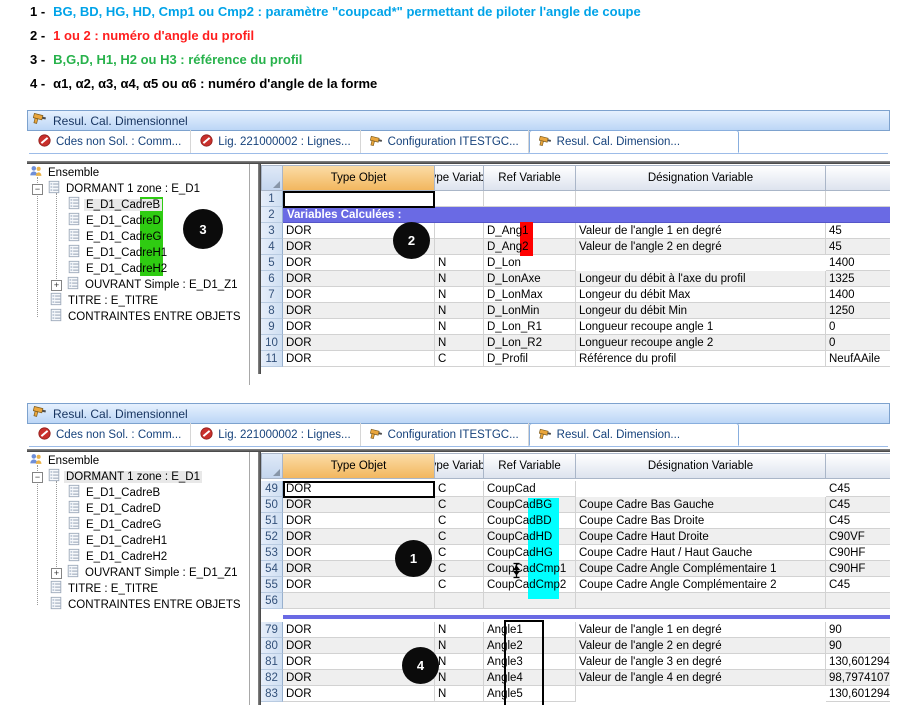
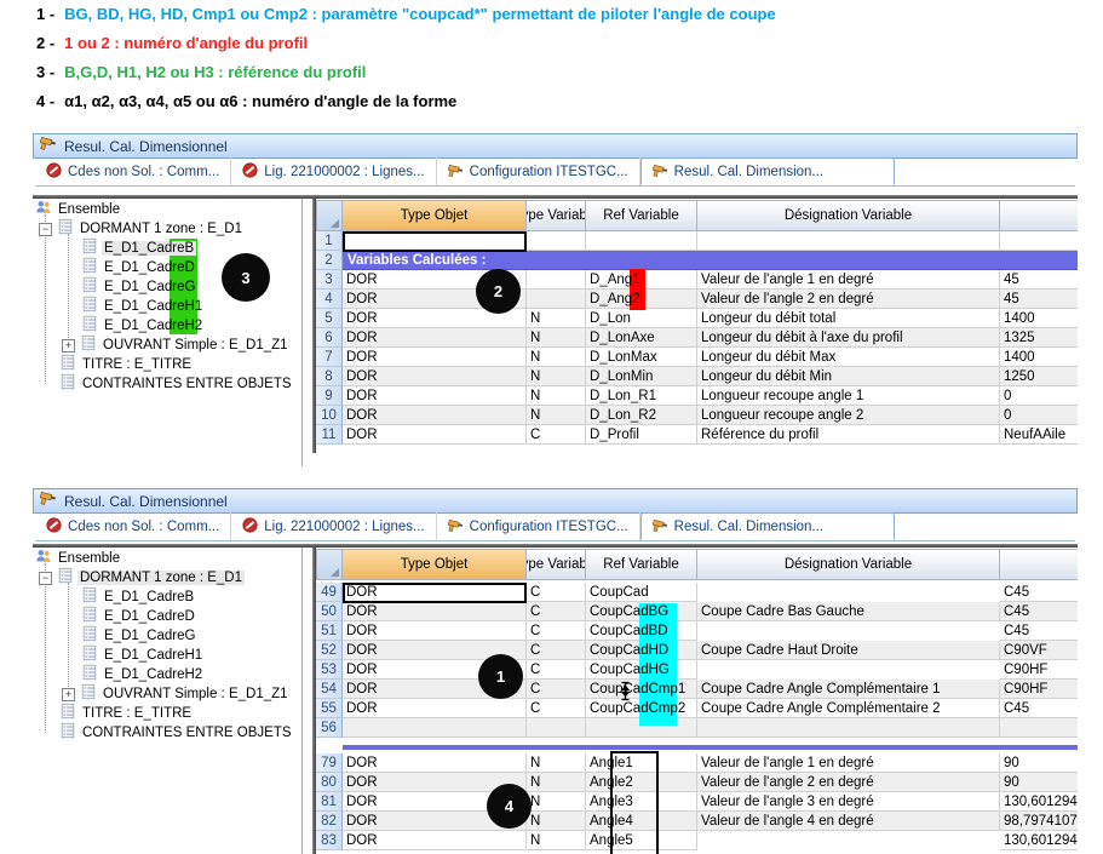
  1 - BG, BD, HG, HD, Cmp1 ou Cmp2 : paramètre "coupcad*" permettant de piloter l'angle de coupe
  2 - 1 ou 2 : numéro d'angle du profil
  3 - B,G,D, H1, H2 ou H3 : référence du profil
  4 - α1, α2, α3, α4, α5 ou α6 : numéro d'angle de la forme
  Resul. Cal. Dimensionnel
  Cdes non Sol. : Comm...
  Lig. 221000002 : Lignes...
  Configuration ITESTGC...
  Resul. Cal. Dimension...
  Ensemble
  −
  DORMANT 1 zone : E_D1
  E_D1_CadreB
  E_D1_CadreD
  E_D1_CadreG
  E_D1_CadreH1
  E_D1_CadreH2
  +
  OUVRANT Simple : E_D1_Z1
  TITRE : E_TITRE
  CONTRAINTES ENTRE OBJETS
  Type Objet
  Ref Variable
  Désignation Variable
  1
  2
  Variables Calculées :
  3
  DOR
  D_Ang1
  Valeur de l'angle 1 en degré
  45
  4
  DOR
  D_Ang2
  Valeur de l'angle 2 en degré
  45
  5
  DOR
  N
  D_Lon
+ Longeur du débit total
  1400
  6
  DOR
  N
  D_LonAxe
  Longeur du débit à l'axe du profil
  1325
  7
  DOR
  N
  D_LonMax
  Longeur du débit Max
  1400
  8
  DOR
  N
  D_LonMin
  Longeur du débit Min
  1250
  9
  DOR
  N
  D_Lon_R1
  Longueur recoupe angle 1
  0
  10
  DOR
  N
  D_Lon_R2
  Longueur recoupe angle 2
  0
  11
  DOR
  C
  D_Profil
  Référence du profil
  NeufAAile
  2
  3
  Resul. Cal. Dimensionnel
  Cdes non Sol. : Comm...
  Lig. 221000002 : Lignes...
  Configuration ITESTGC...
  Resul. Cal. Dimension...
  Ensemble
  −
  DORMANT 1 zone : E_D1
  E_D1_CadreB
  E_D1_CadreD
  E_D1_CadreG
  E_D1_CadreH1
  E_D1_CadreH2
  +
  OUVRANT Simple : E_D1_Z1
  TITRE : E_TITRE
  CONTRAINTES ENTRE OBJETS
  Type Objet
  Ref Variable
  Désignation Variable
  49
  DOR
  C
  CoupCad
  C45
  50
  DOR
  C
  CoupCadBG
  Coupe Cadre Bas Gauche
  C45
  51
  DOR
  C
  CoupCadBD
- Coupe Cadre Bas Droite
  C45
  52
  DOR
  C
  CoupCadHD
  Coupe Cadre Haut Droite
  C90VF
  53
  DOR
  C
  CoupCadHG
- Coupe Cadre Haut / Haut Gauche
  C90HF
  54
  DOR
  C
  CoupadCmp1
  Coupe Cadre Angle Complémentaire 1
  C90HF
  55
  DOR
  C
  CoupCadCmp2
  Coupe Cadre Angle Complémentaire 2
  C45
  56
  79
  DOR
  N
  Angle1
  Valeur de l'angle 1 en degré
  90
  80
  DOR
  N
  Angle2
  Valeur de l'angle 2 en degré
  90
  81
  DOR
  N
  Angle3
  Valeur de l'angle 3 en degré
  130,601294
  82
  DOR
  N
  Angle4
  Valeur de l'angle 4 en degré
  98,7974107
  83
  DOR
  N
  Angle5
  130,601294
  1
  4
